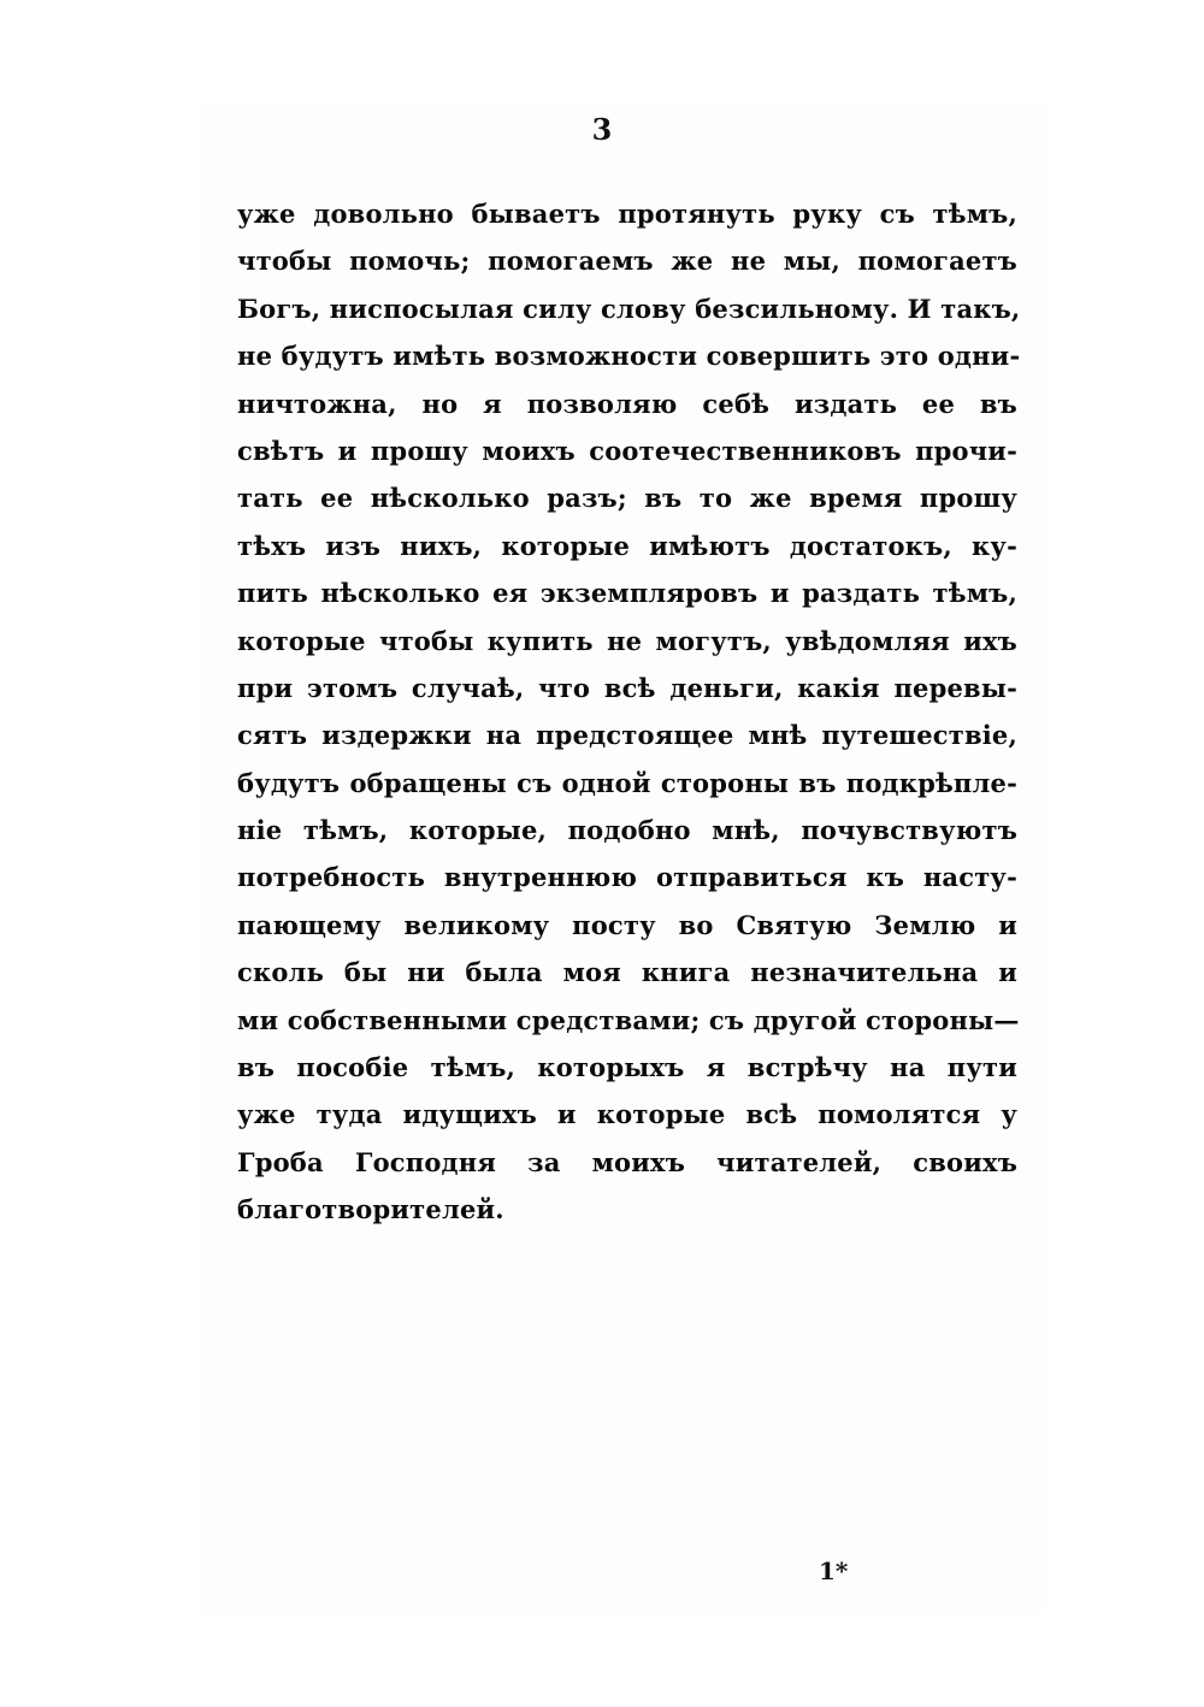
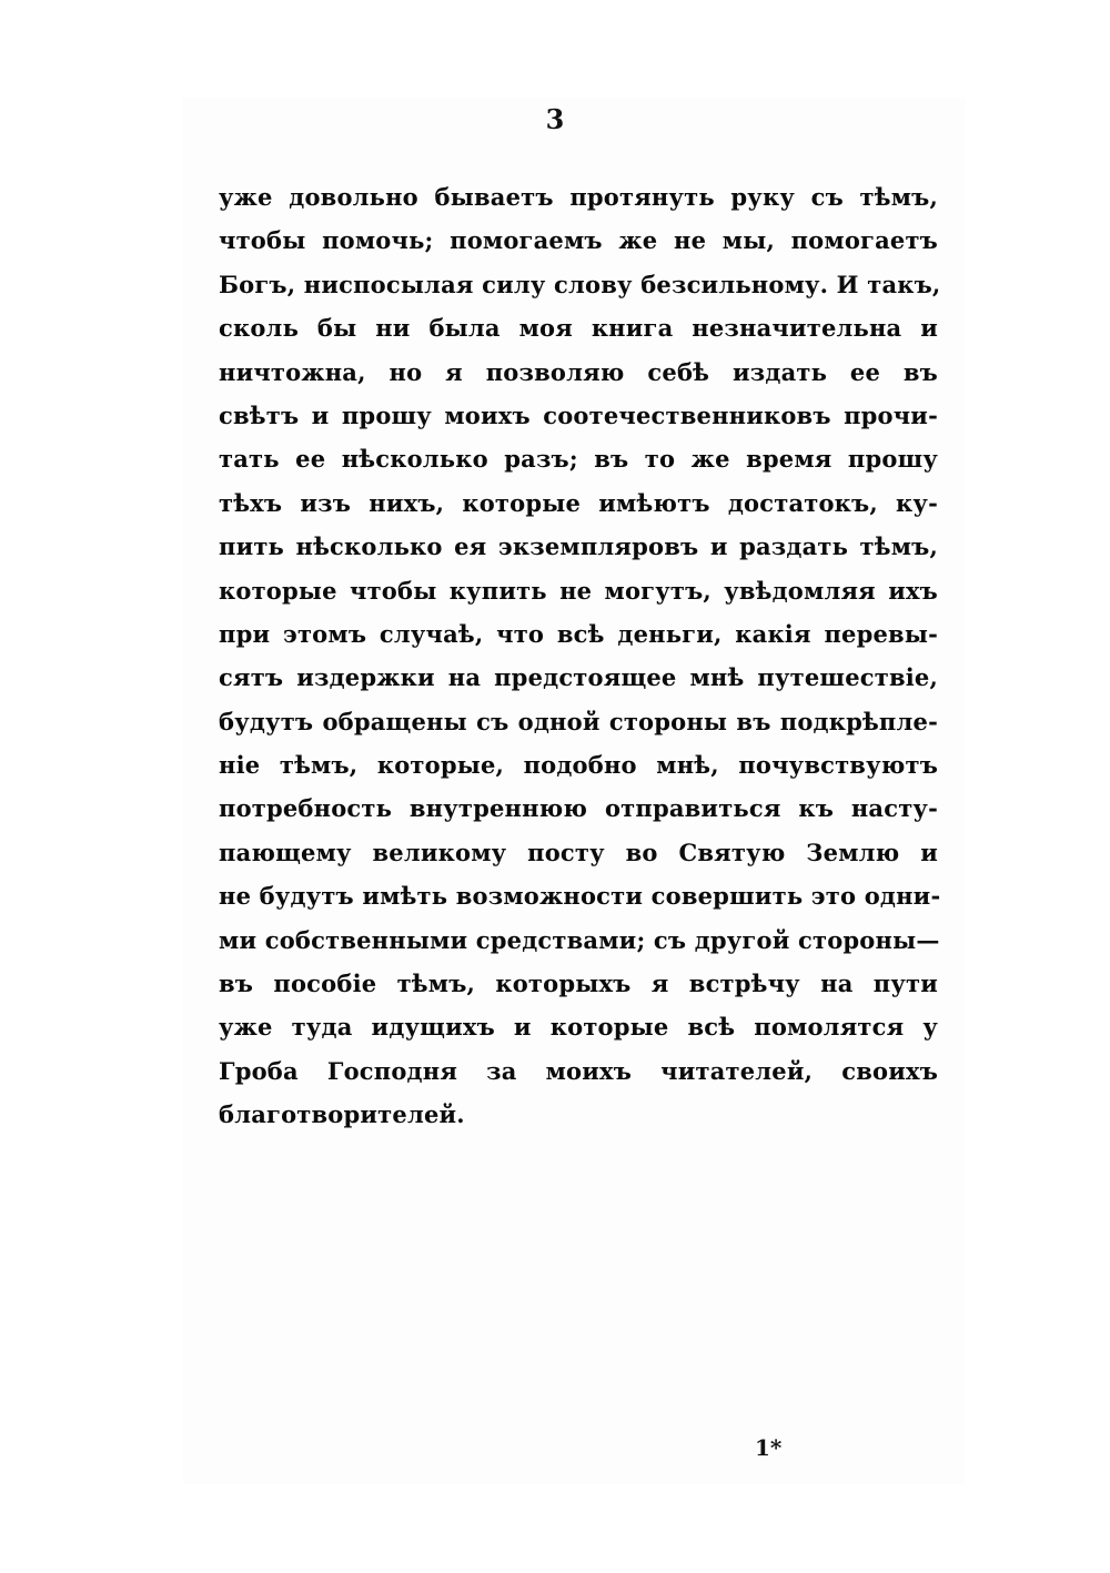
  3
  уже довольно бываетъ протянуть руку съ тѣмъ,
  чтобы помочь; помогаемъ же не мы, помогаетъ
  Богъ, ниспосылая силу слову безсильному. И такъ,
- не будутъ имѣть возможности совершить это одни-
+ сколь бы ни была моя книга незначительна и
  ничтожна, но я позволяю себѣ издать ее въ
  свѣтъ и прошу моихъ соотечественниковъ прочи-
  тать ее нѣсколько разъ; въ то же время прошу
  тѣхъ изъ нихъ, которые имѣютъ достатокъ, ку-
  пить нѣсколько ея экземпляровъ и раздать тѣмъ,
  которые чтобы купить не могутъ, увѣдомляя ихъ
  при этомъ случаѣ, что всѣ деньги, какія перевы-
  сятъ издержки на предстоящее мнѣ путешествіе,
  будутъ обращены съ одной стороны въ подкрѣпле-
  ніе тѣмъ, которые, подобно мнѣ, почувствуютъ
  потребность внутреннюю отправиться къ насту-
  пающему великому посту во Святую Землю и
- сколь бы ни была моя книга незначительна и
+ не будутъ имѣть возможности совершить это одни-
  ми собственными средствами; съ другой стороны—
  въ пособіе тѣмъ, которыхъ я встрѣчу на пути
  уже туда идущихъ и которые всѣ помолятся у
  Гроба Господня за моихъ читателей, своихъ
  благотворителей.
  1*
